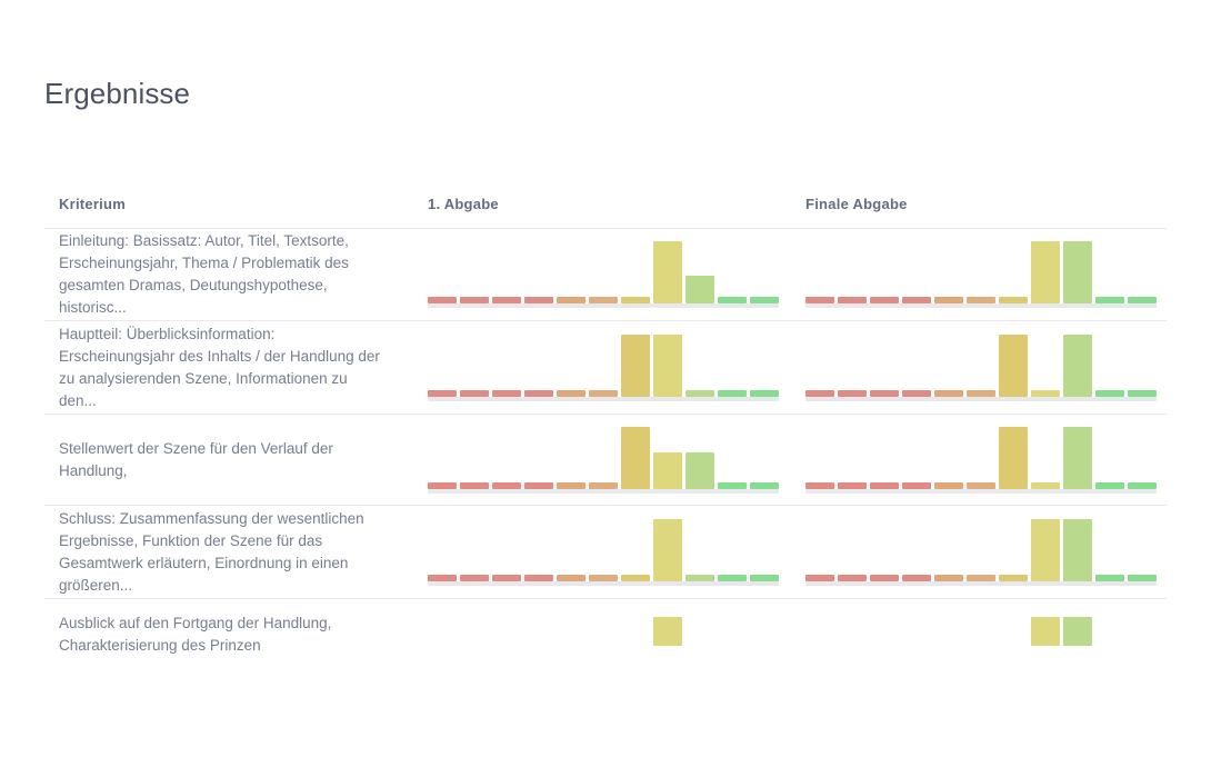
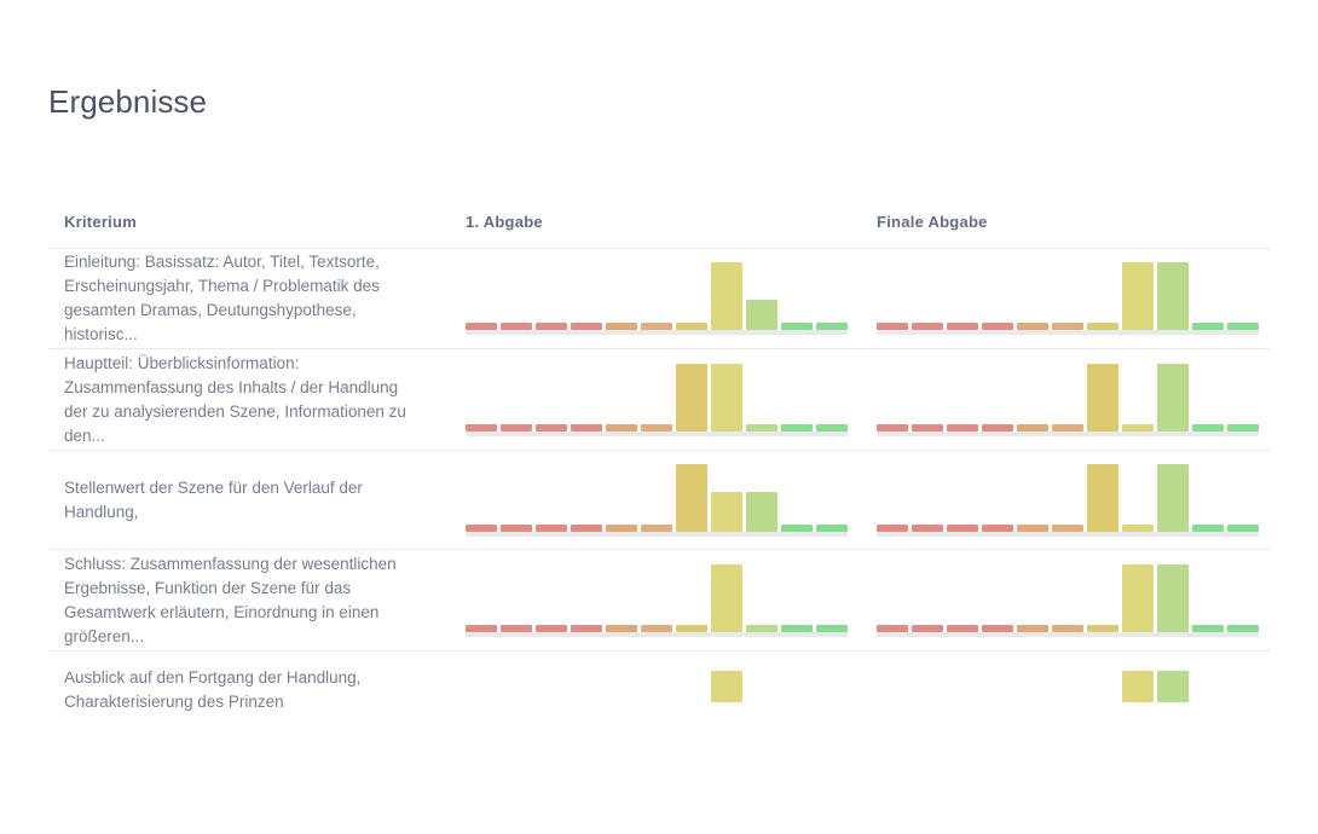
  Ergebnisse
  Kriterium
  1. Abgabe
  Finale Abgabe
  Einleitung: Basissatz: Autor, Titel, Textsorte, Erscheinungsjahr, Thema / Problematik des gesamten Dramas, Deutungshypothese, historisc...
- Hauptteil: Überblicksinformation: Erscheinungsjahr des Inhalts / der Handlung der zu analysierenden Szene, Informationen zu den...
+ Hauptteil: Überblicksinformation: Zusammenfassung des Inhalts / der Handlung der zu analysierenden Szene, Informationen zu den...
  Stellenwert der Szene für den Verlauf der Handlung,
  Schluss: Zusammenfassung der wesentlichen Ergebnisse, Funktion der Szene für das Gesamtwerk erläutern, Einordnung in einen größeren...
  Ausblick auf den Fortgang der Handlung, Charakterisierung des Prinzen
